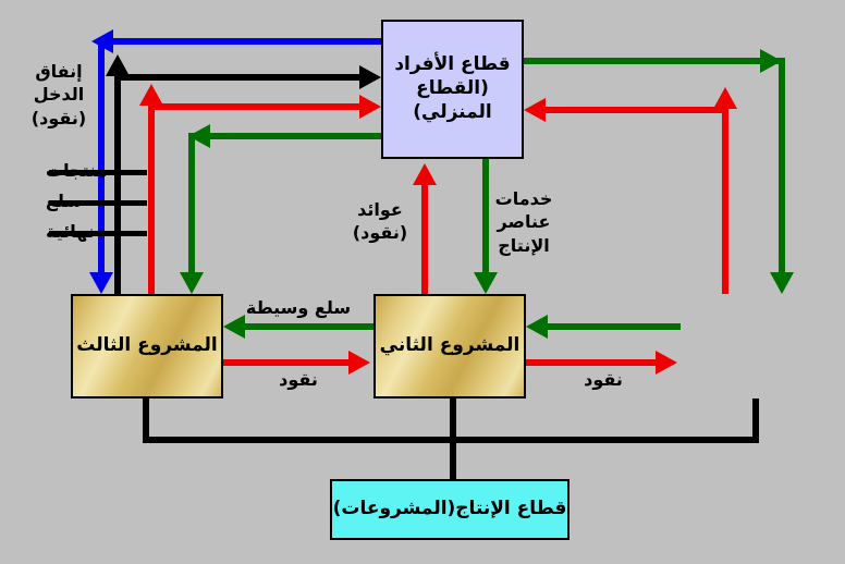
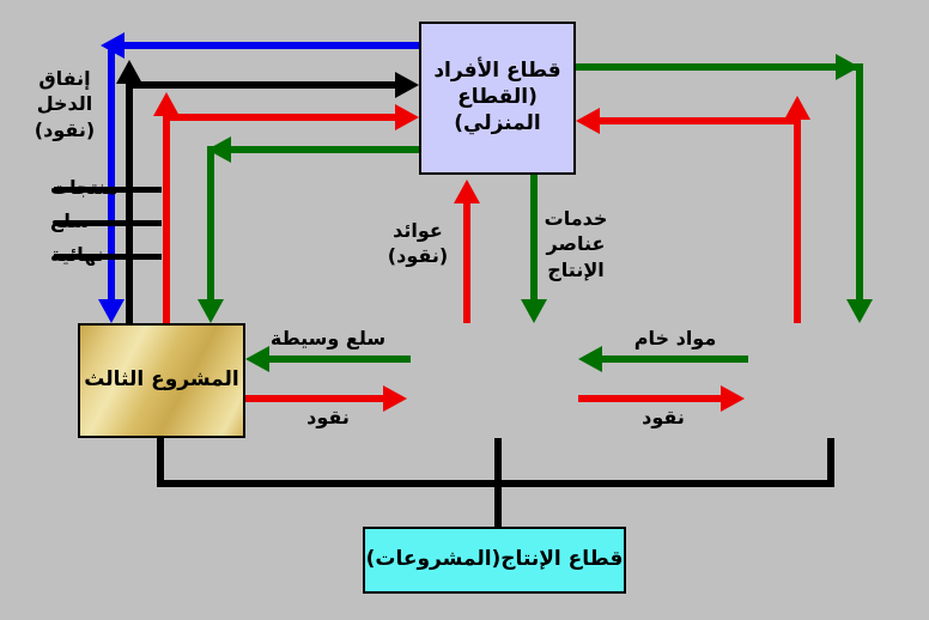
  قطاع الأفراد
  (القطاع المنزلي)
  المشروع الثالث
- المشروع الثاني
  قطاع الإنتاج(المشروعات)
  إنفاق
  الدخل
  (نقود)
  منتجات
  سلع
  نهائية
  عوائد
  (نقود)
  خدمات
  عناصر
  الإنتاج
  سلع وسيطة
  نقود
+ مواد خام
  نقود
